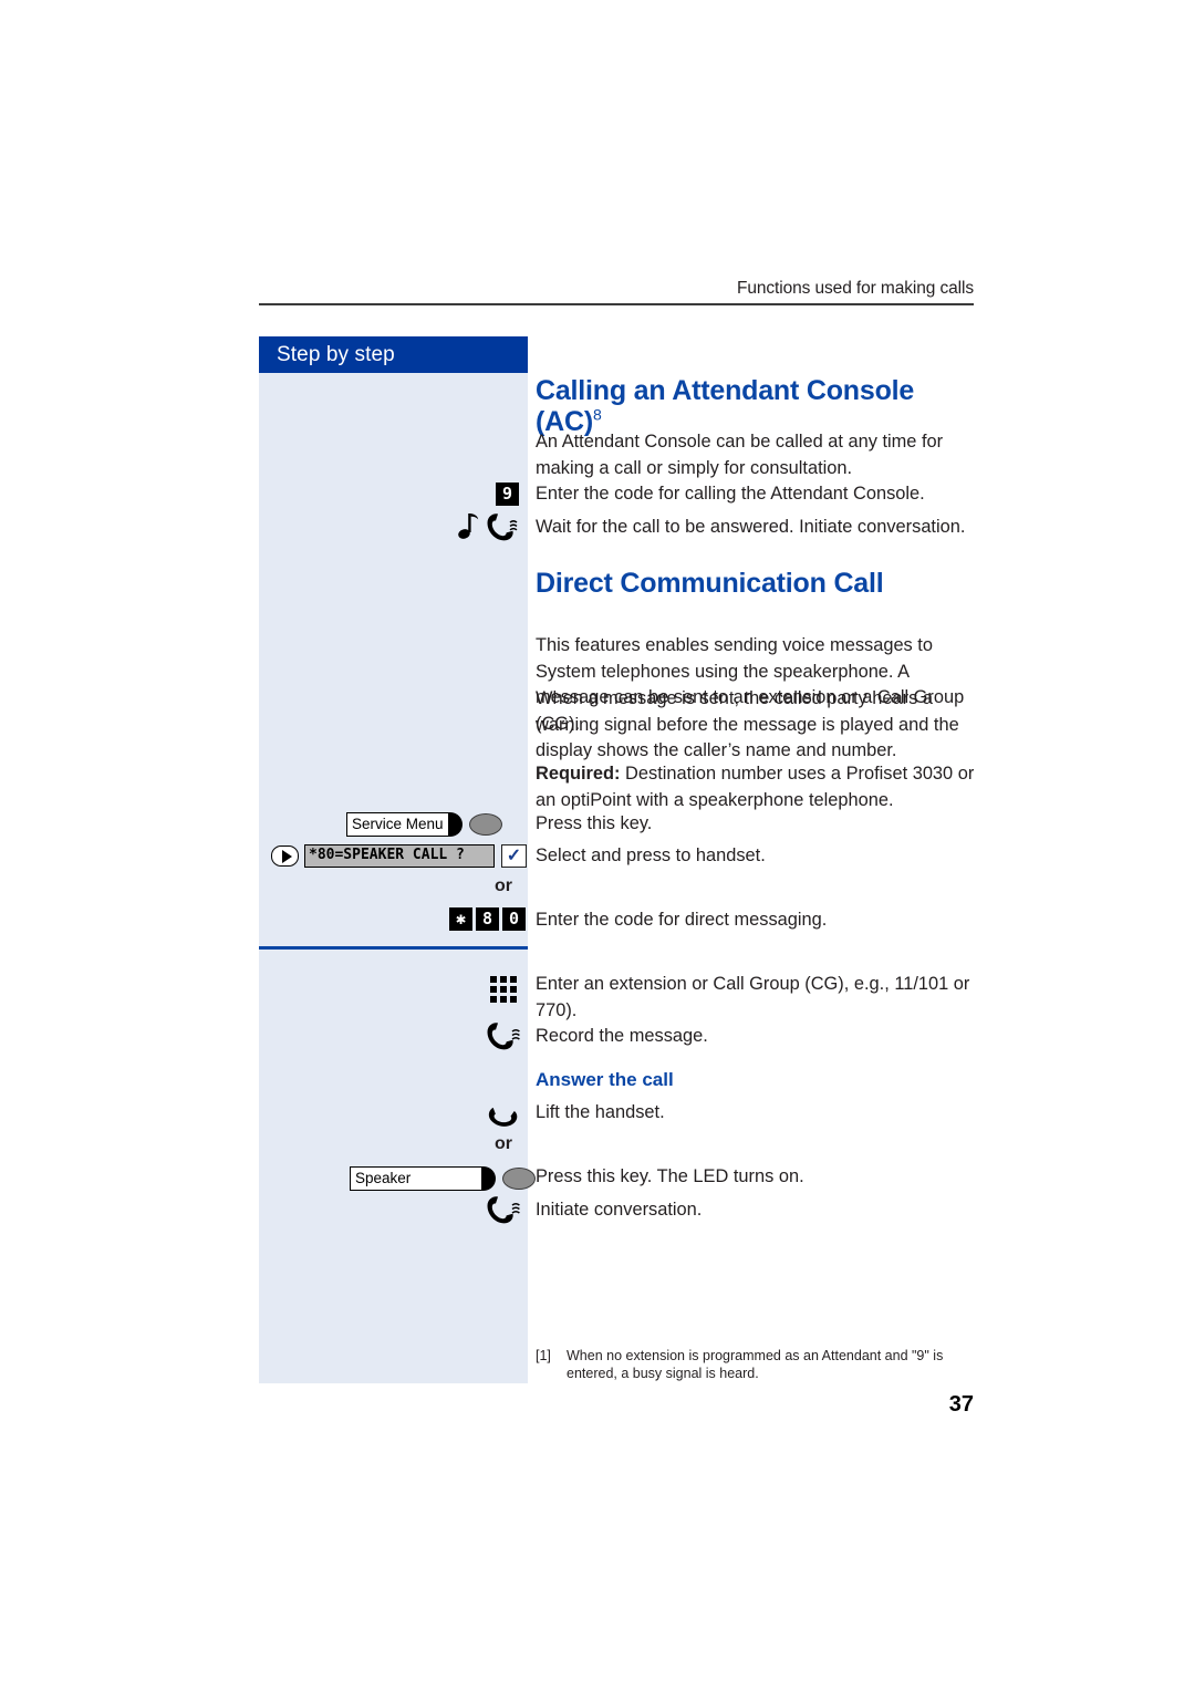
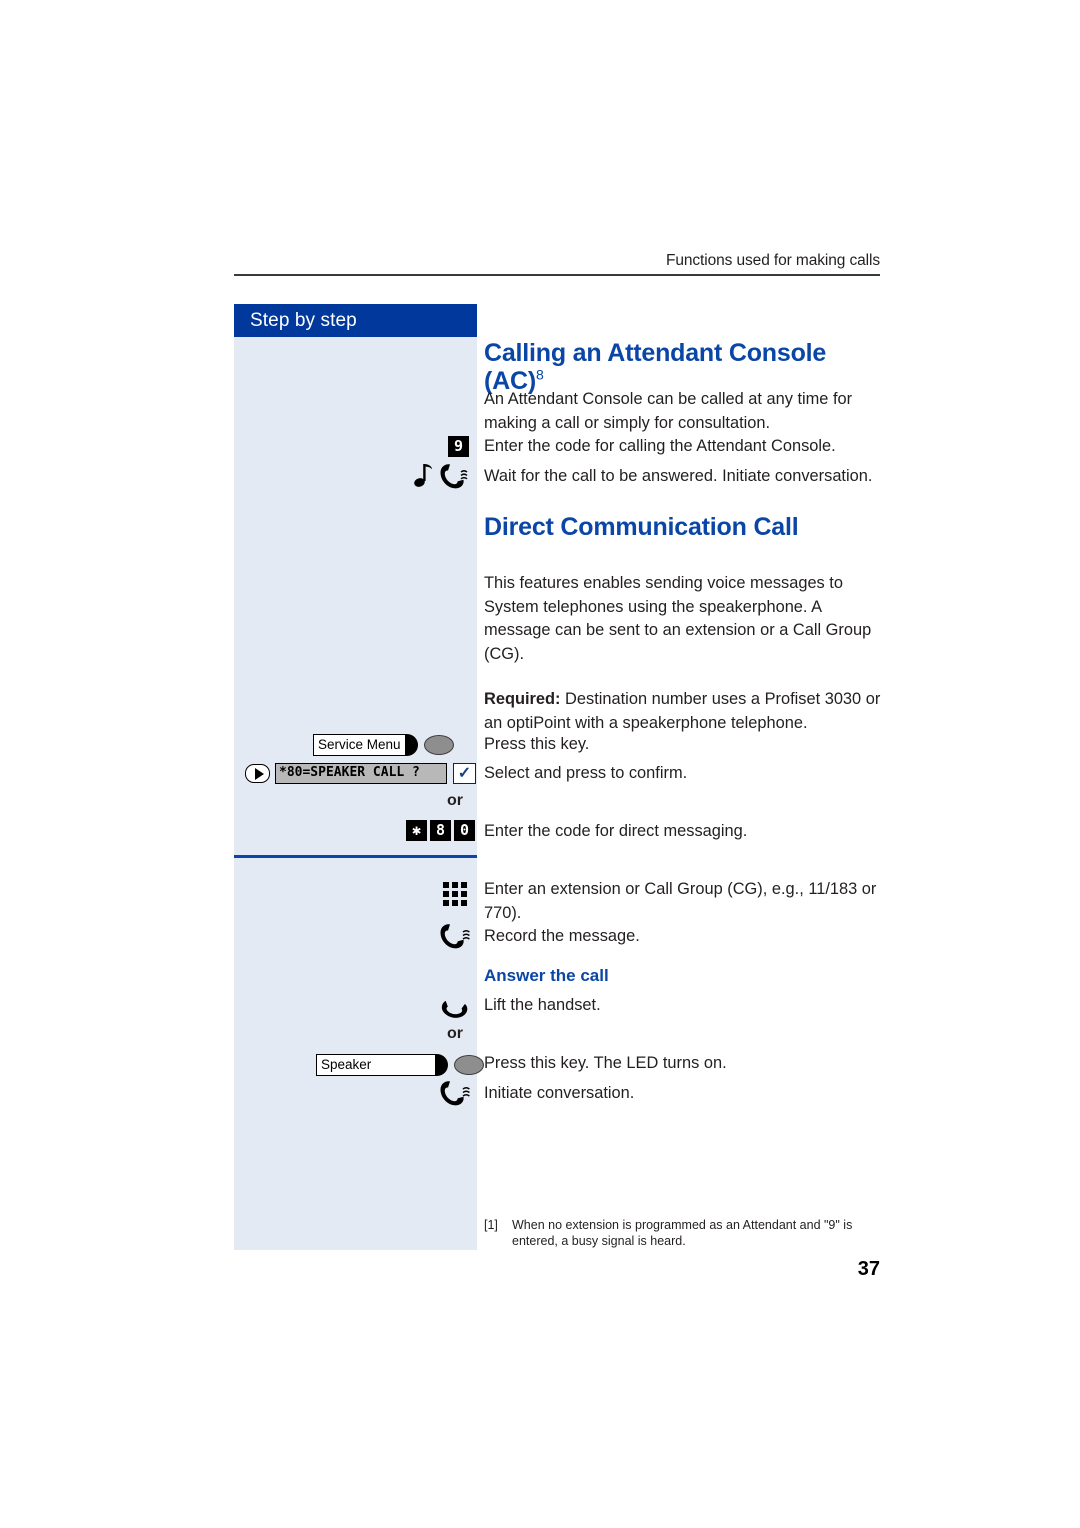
  Functions used for making calls
  Step by step
  Calling an Attendant Console (AC)8
  An Attendant Console can be called at any time for making a call or simply for consultation.
  9
  Enter the code for calling the Attendant Console.
  Wait for the call to be answered. Initiate conversation.
  Direct Communication Call
  This features enables sending voice messages to System telephones using the speakerphone. A message can be sent to an extension or a Call Group (CG).
- When a message is sent, the called party hears a warning signal before the message is played and the display shows the caller’s name and number.
  Required: Destination number uses a Profiset 3030 or an optiPoint with a speakerphone telephone.
  Service Menu
  Press this key.
  *80=SPEAKER CALL ?
  ✓
- Select and press to handset.
+ Select and press to confirm.
  or
  ✱ 8 0
  Enter the code for direct messaging.
- Enter an extension or Call Group (CG), e.g., 11/101 or 770).
+ Enter an extension or Call Group (CG), e.g., 11/183 or 770).
  Record the message.
  Answer the call
  Lift the handset.
  or
  Speaker
  Press this key. The LED turns on.
  Initiate conversation.
  [1]
  When no extension is programmed as an Attendant and "9" is entered, a busy signal is heard.
  37
